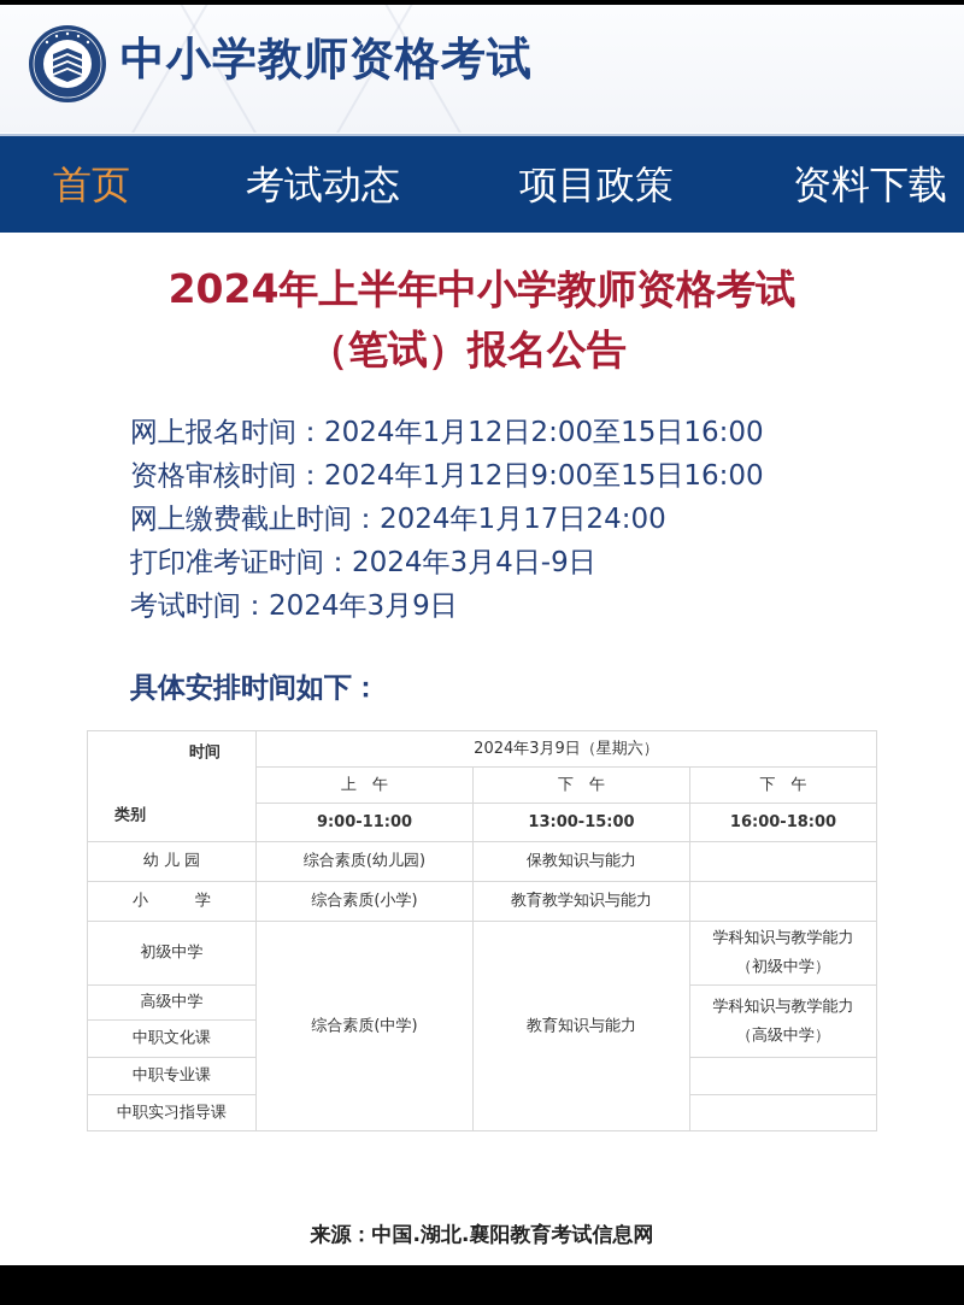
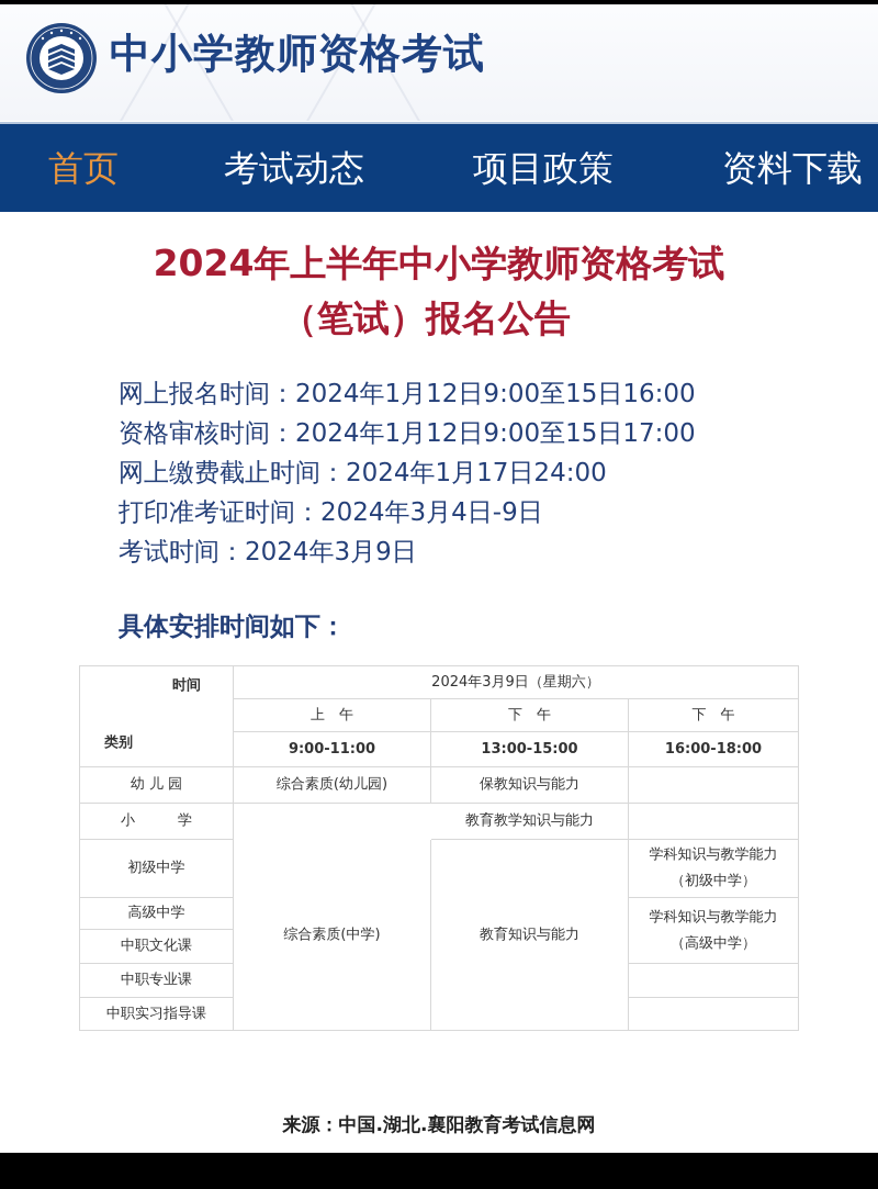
  中小学教师资格考试
  首页
  考试动态
  项目政策
  资料下载
  2024年上半年中小学教师资格考试
  （笔试）报名公告
- 网上报名时间：2024年1月12日2:00至15日16:00
+ 网上报名时间：2024年1月12日9:00至15日16:00
- 资格审核时间：2024年1月12日9:00至15日16:00
+ 资格审核时间：2024年1月12日9:00至15日17:00
  网上缴费截止时间：2024年1月17日24:00
  打印准考证时间：2024年3月4日-9日
  考试时间：2024年3月9日
  具体安排时间如下：
  时间
  类别
  2024年3月9日（星期六）
  上 午
  下 午
  下 午
  9:00-11:00
  13:00-15:00
  16:00-18:00
  幼 儿 园
  小 学
  初级中学
  高级中学
  中职文化课
  中职专业课
  中职实习指导课
  综合素质(幼儿园)
  保教知识与能力
- 综合素质(小学)
  教育教学知识与能力
  综合素质(中学)
  教育知识与能力
  学科知识与教学能力
  （初级中学）
  学科知识与教学能力
  （高级中学）
  来源：中国.湖北.襄阳教育考试信息网
